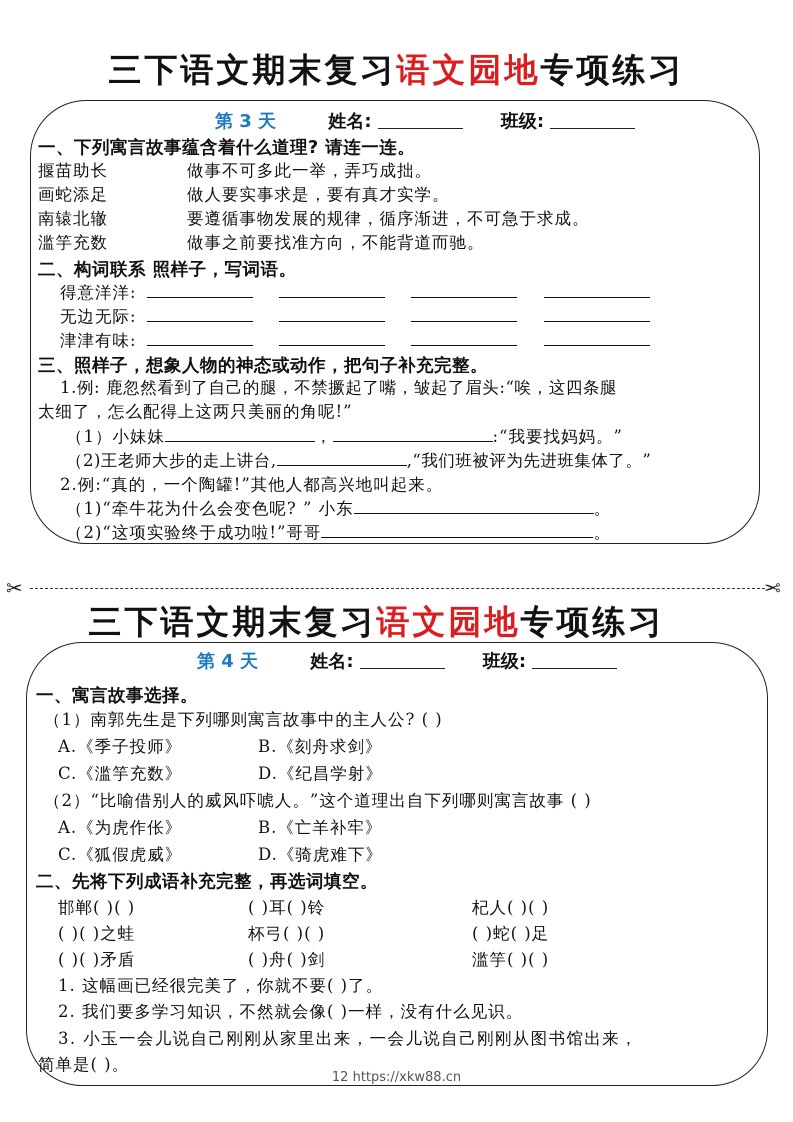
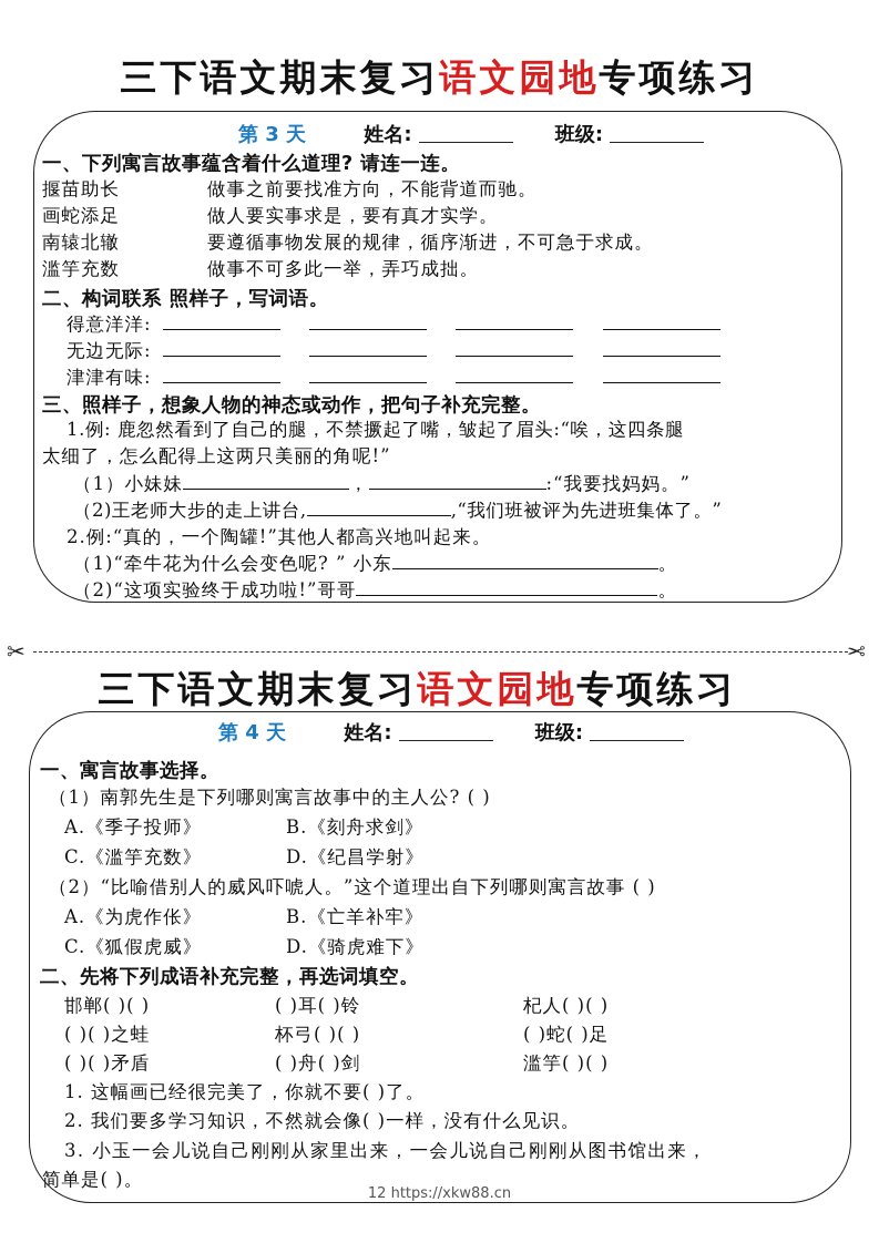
  三下语文期末复习语文园地专项练习
  第 3 天 姓名: 班级:
  一、下列寓言故事蕴含着什么道理? 请连一连。
  揠苗助长
- 做事不可多此一举，弄巧成拙。
+ 做事之前要找准方向，不能背道而驰。
  画蛇添足
  做人要实事求是，要有真才实学。
  南辕北辙
  要遵循事物发展的规律，循序渐进，不可急于求成。
  滥竽充数
- 做事之前要找准方向，不能背道而驰。
+ 做事不可多此一举，弄巧成拙。
  二、构词联系 照样子，写词语。
  得意洋洋:
  无边无际:
  津津有味:
  三、照样子，想象人物的神态或动作，把句子补充完整。
  1.例: 鹿忽然看到了自己的腿，不禁撅起了嘴，皱起了眉头:“唉，这四条腿
  太细了，怎么配得上这两只美丽的角呢!”
  （1）小妹妹 ， :“我要找妈妈。”
  （2)王老师大步的走上讲台, ,“我们班被评为先进班集体了。”
  2.例:“真的，一个陶罐!”其他人都高兴地叫起来。
  （1)“牵牛花为什么会变色呢? ” 小东 。
  （2)“这项实验终于成功啦!”哥哥 。
  ✂
  三下语文期末复习语文园地专项练习
  第 4 天 姓名: 班级:
  一、寓言故事选择。
  （1）南郭先生是下列哪则寓言故事中的主人公? ( )
  A.《季子投师》
  B.《刻舟求剑》
  C.《滥竽充数》
  D.《纪昌学射》
  （2）“比喻借别人的威风吓唬人。”这个道理出自下列哪则寓言故事 ( )
  A.《为虎作伥》
  B.《亡羊补牢》
  C.《狐假虎威》
  D.《骑虎难下》
  二、先将下列成语补充完整，再选词填空。
  邯郸( )( )
  ( )耳( )铃
  杞人( )( )
  ( )( )之蛙
  杯弓( )( )
  ( )蛇( )足
  ( )( )矛盾
  ( )舟( )剑
  滥竽( )( )
  1. 这幅画已经很完美了，你就不要( )了。
  2. 我们要多学习知识，不然就会像( )一样，没有什么见识。
  3. 小玉一会儿说自己刚刚从家里出来，一会儿说自己刚刚从图书馆出来，
  简单是( )。
  12 https://xkw88.cn
